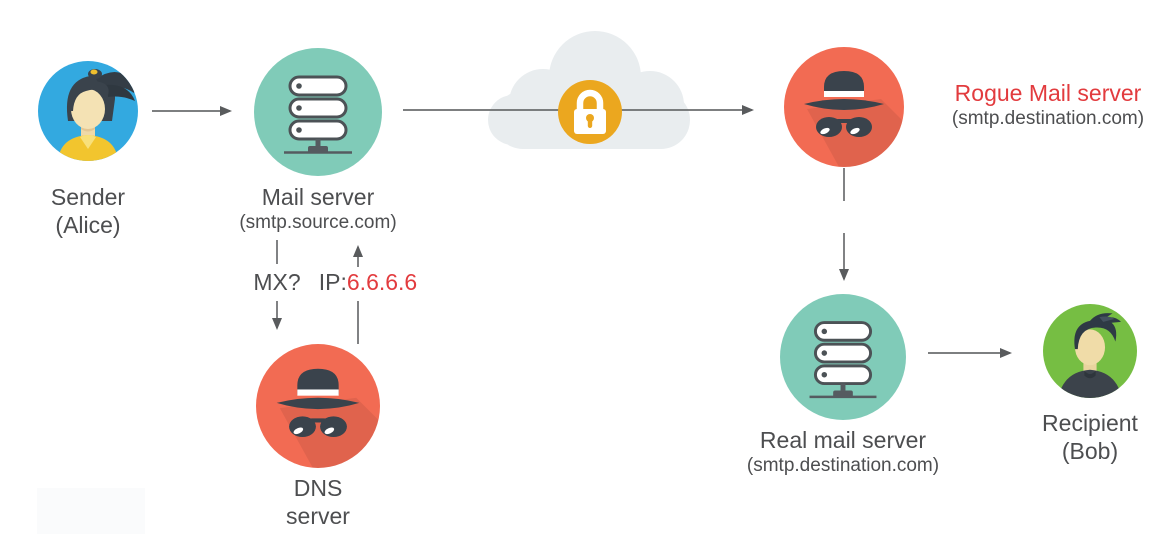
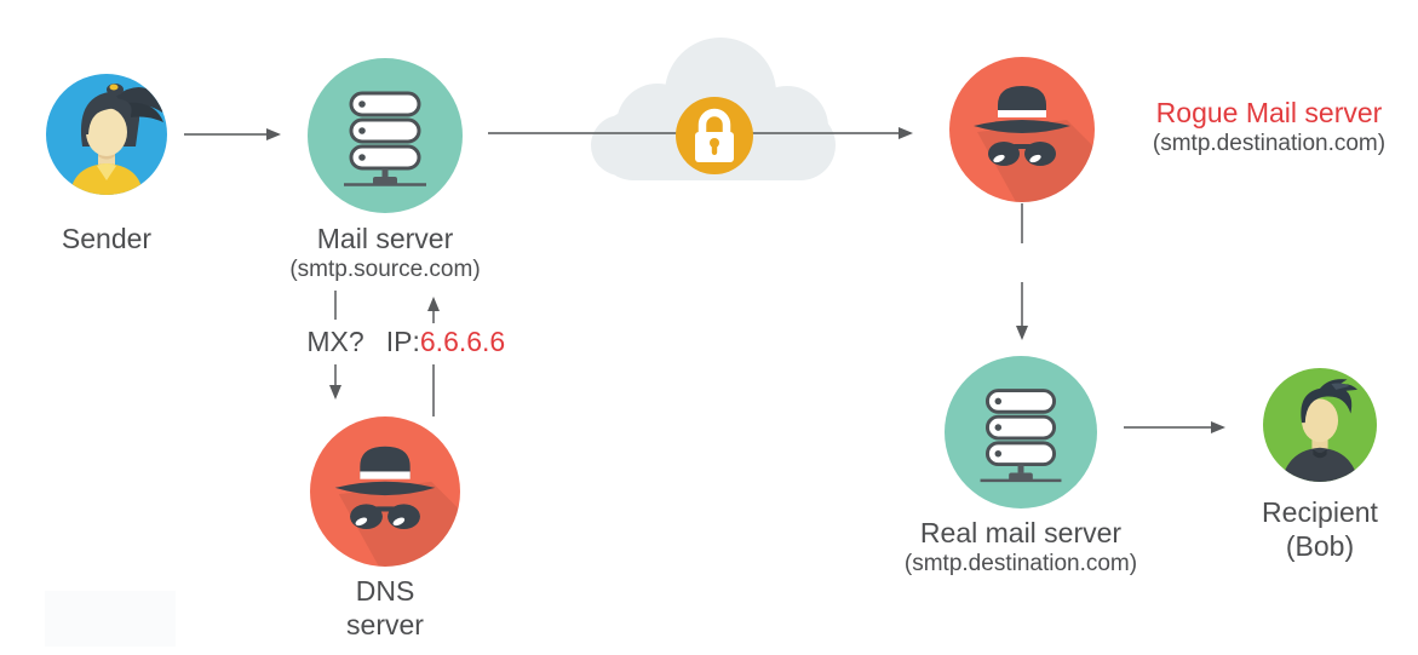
  Sender
- (Alice)
  Mail server
  (smtp.source.com)
  Rogue Mail server
  (smtp.destination.com)
  MX?
  IP:6.6.6.6
  DNS
  server
  Real mail server
  (smtp.destination.com)
  Recipient
  (Bob)
